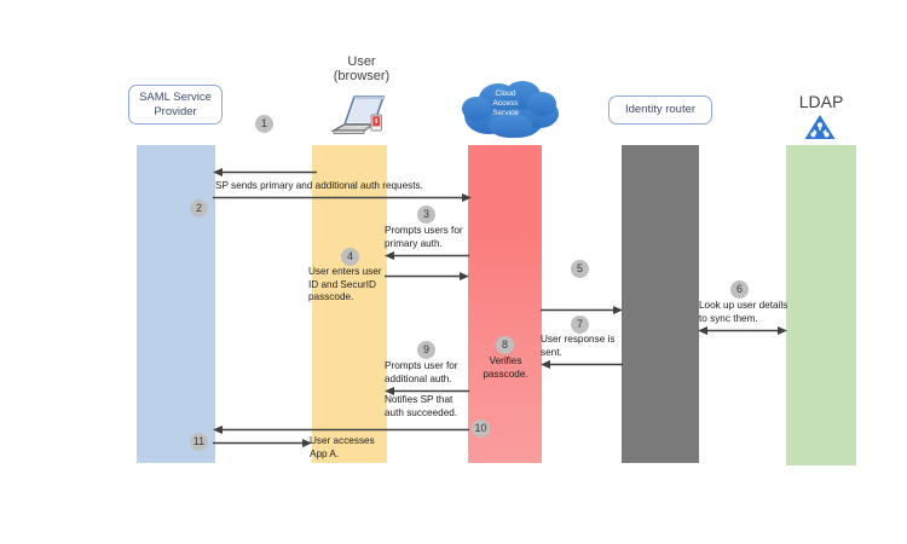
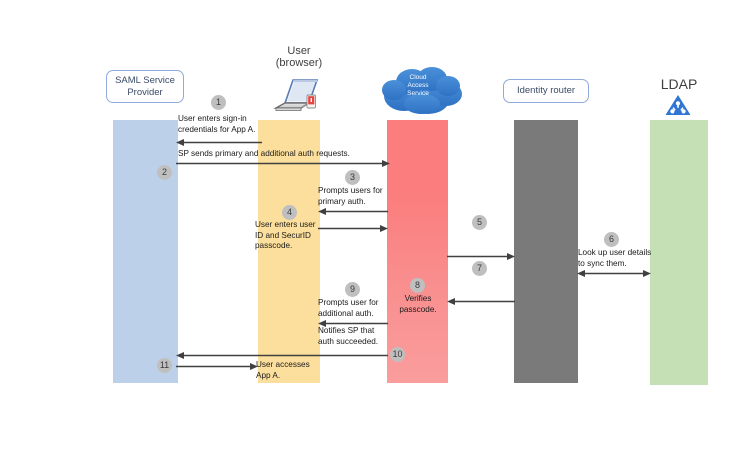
  SAML Service
  Provider
  User
  (browser)
  Identity router
  LDAP
  1
+ User enters sign-in
+ credentials for App A.
  2
  SP sends primary and additional auth requests.
  3
  Prompts users for
  primary auth.
  4
  User enters user
  ID and SecurID
  passcode.
  5
  6
  Look up user details
  to sync them.
  7
- User response is
- sent.
  8
  Verifies
  passcode.
  9
  Prompts user for
  additional auth.
  10
  Notifies SP that
  auth succeeded.
  11
  User accesses
  App A.
